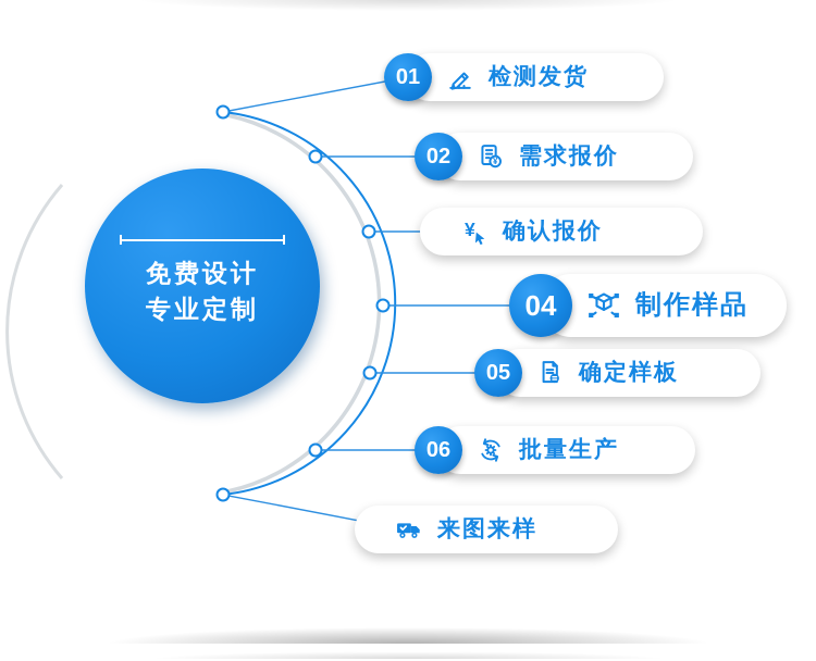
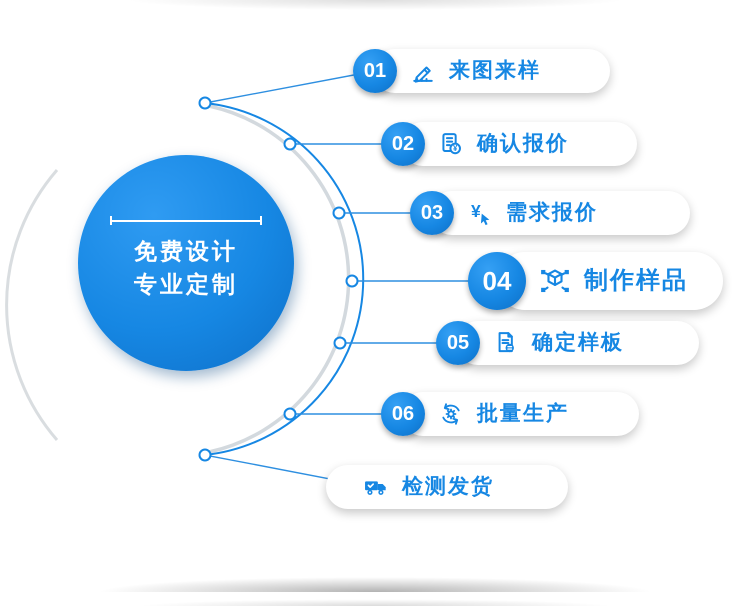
  免费设计
  专业定制
  01
- 检测发货
+ 来图来样
  02
  ¥
- 需求报价
+ 确认报价
+ 03
  ¥
- 确认报价
+ 需求报价
  04
  制作样品
  05
  确定样板
  06
  批量生产
- 来图来样
+ 检测发货
